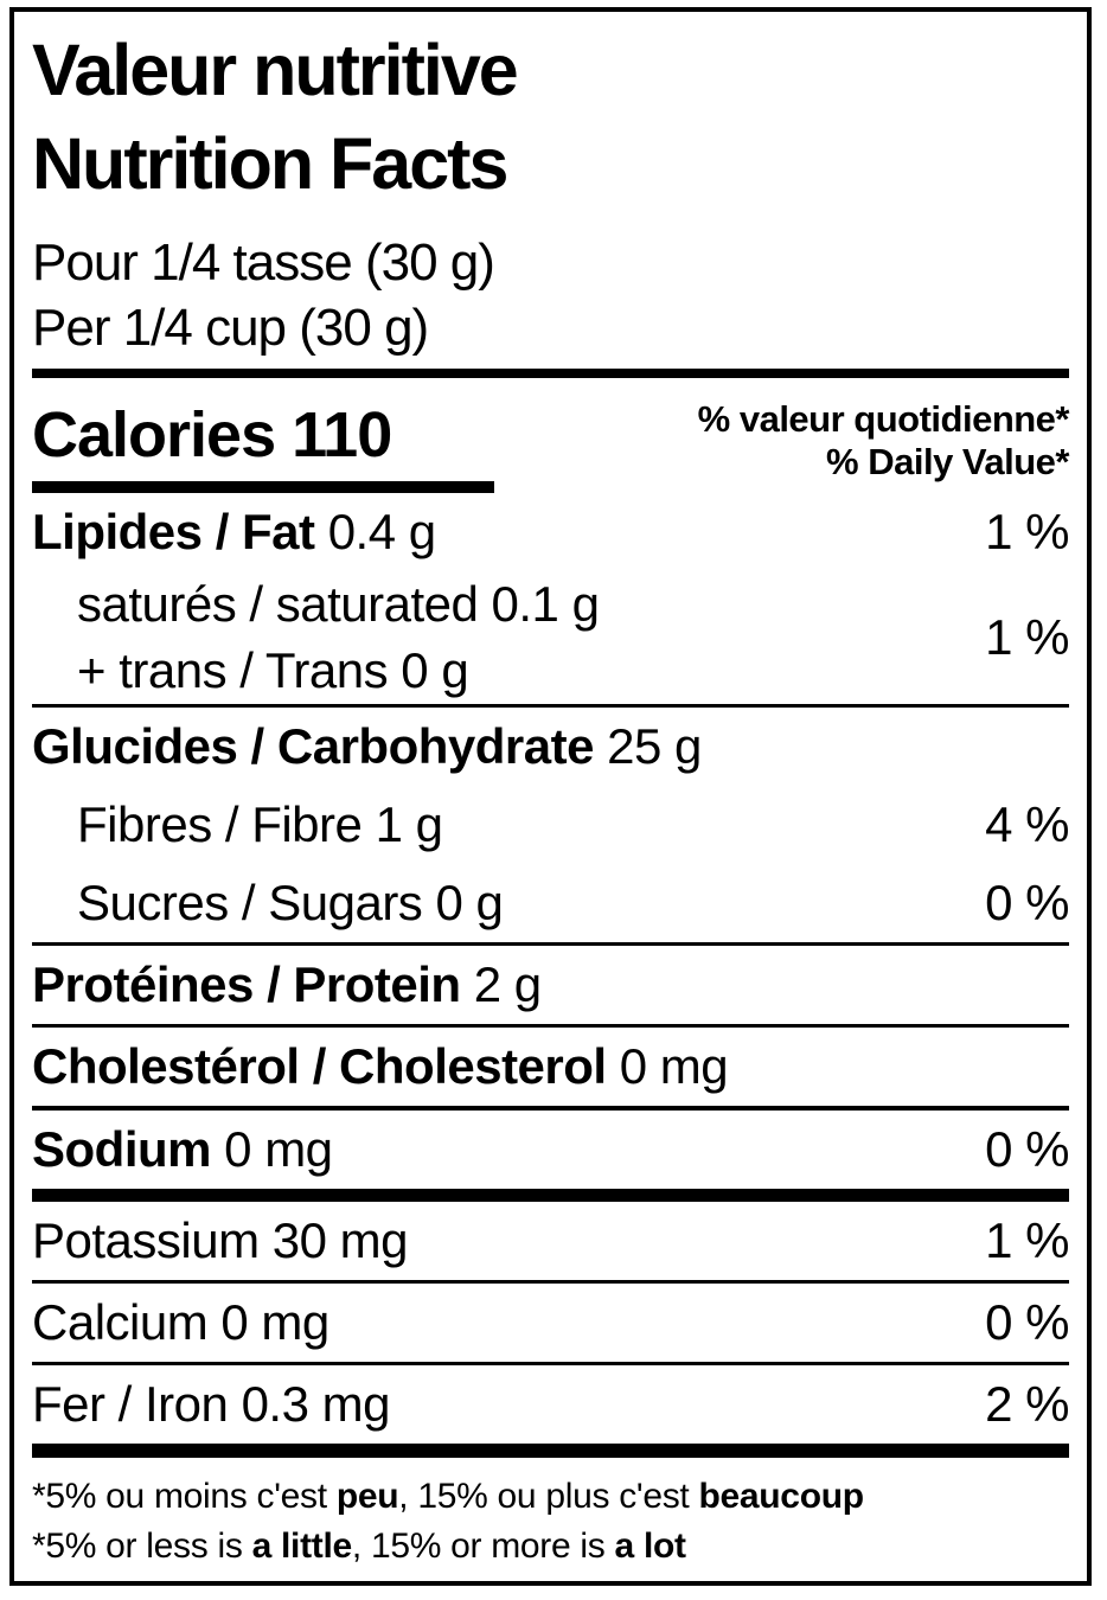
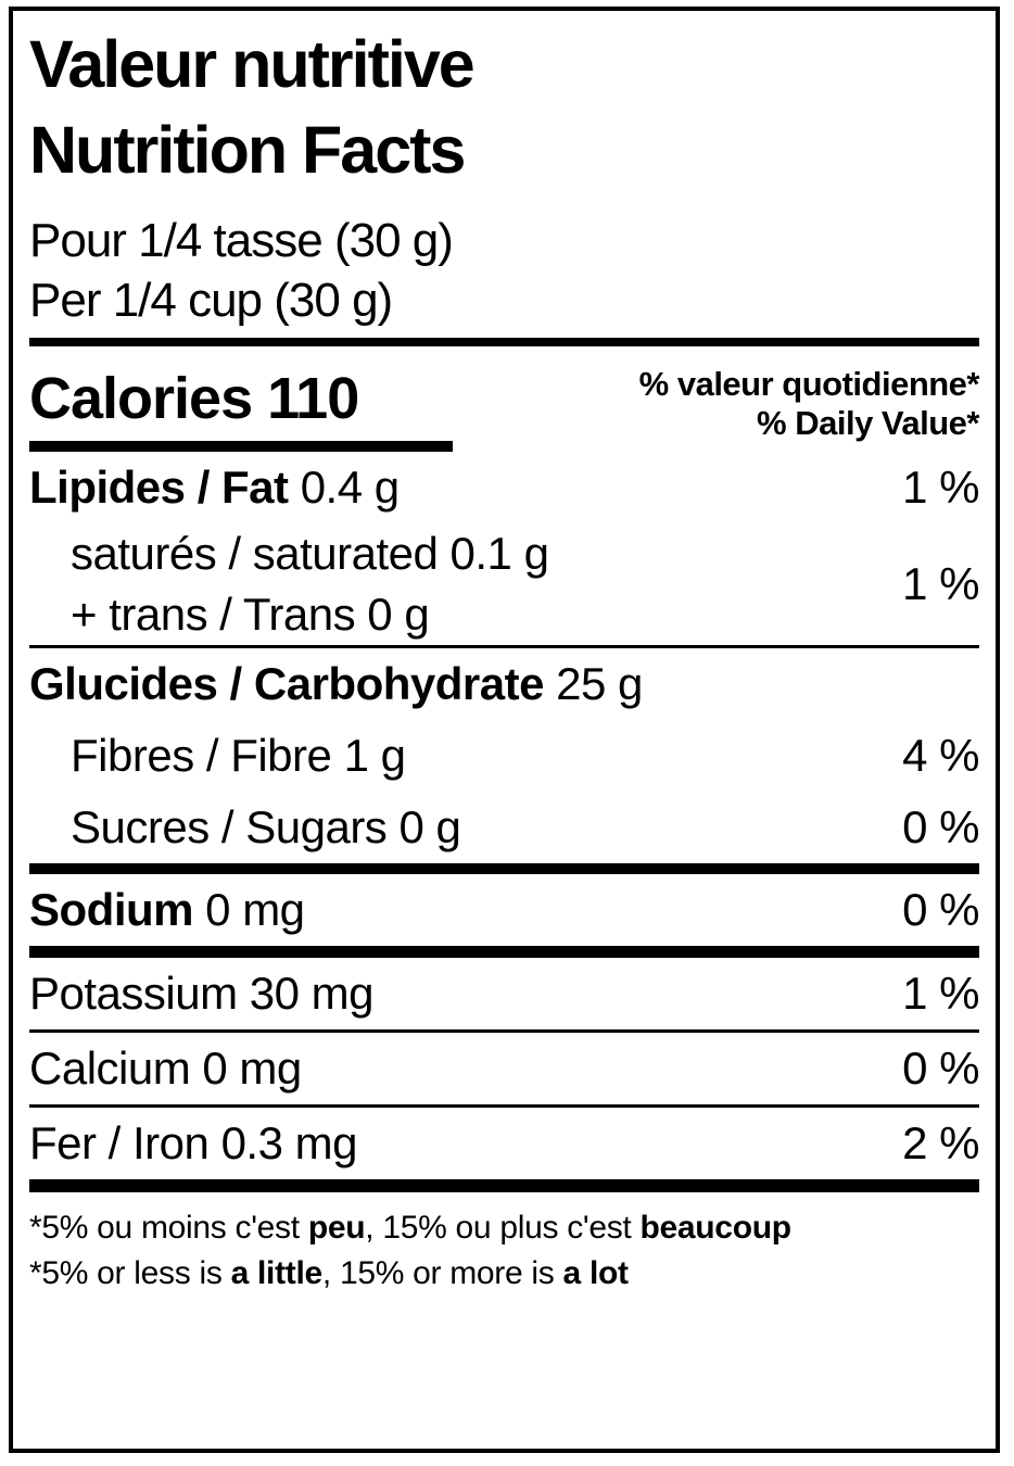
  Valeur nutritive
  Nutrition Facts
  Pour 1/4 tasse (30 g)
  Per 1/4 cup (30 g)
  Calories 110
  % valeur quotidienne*
  % Daily Value*
  Lipides / Fat 0.4 g
  1 %
  saturés / saturated 0.1 g
  + trans / Trans 0 g
  1 %
  Glucides / Carbohydrate 25 g
  Fibres / Fibre 1 g
  4 %
  Sucres / Sugars 0 g
  0 %
- Protéines / Protein 2 g
- Cholestérol / Cholesterol 0 mg
  Sodium 0 mg
  0 %
  Potassium 30 mg
  1 %
  Calcium 0 mg
  0 %
  Fer / Iron 0.3 mg
  2 %
  *5% ou moins c'est peu, 15% ou plus c'est beaucoup
  *5% or less is a little, 15% or more is a lot
